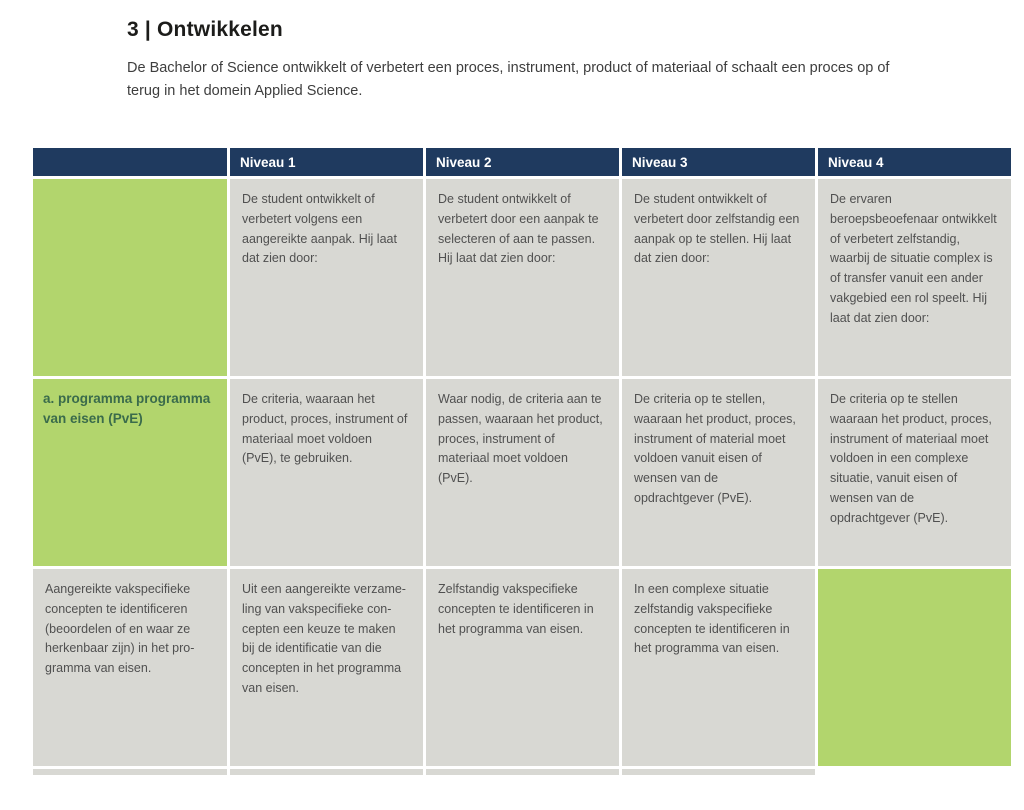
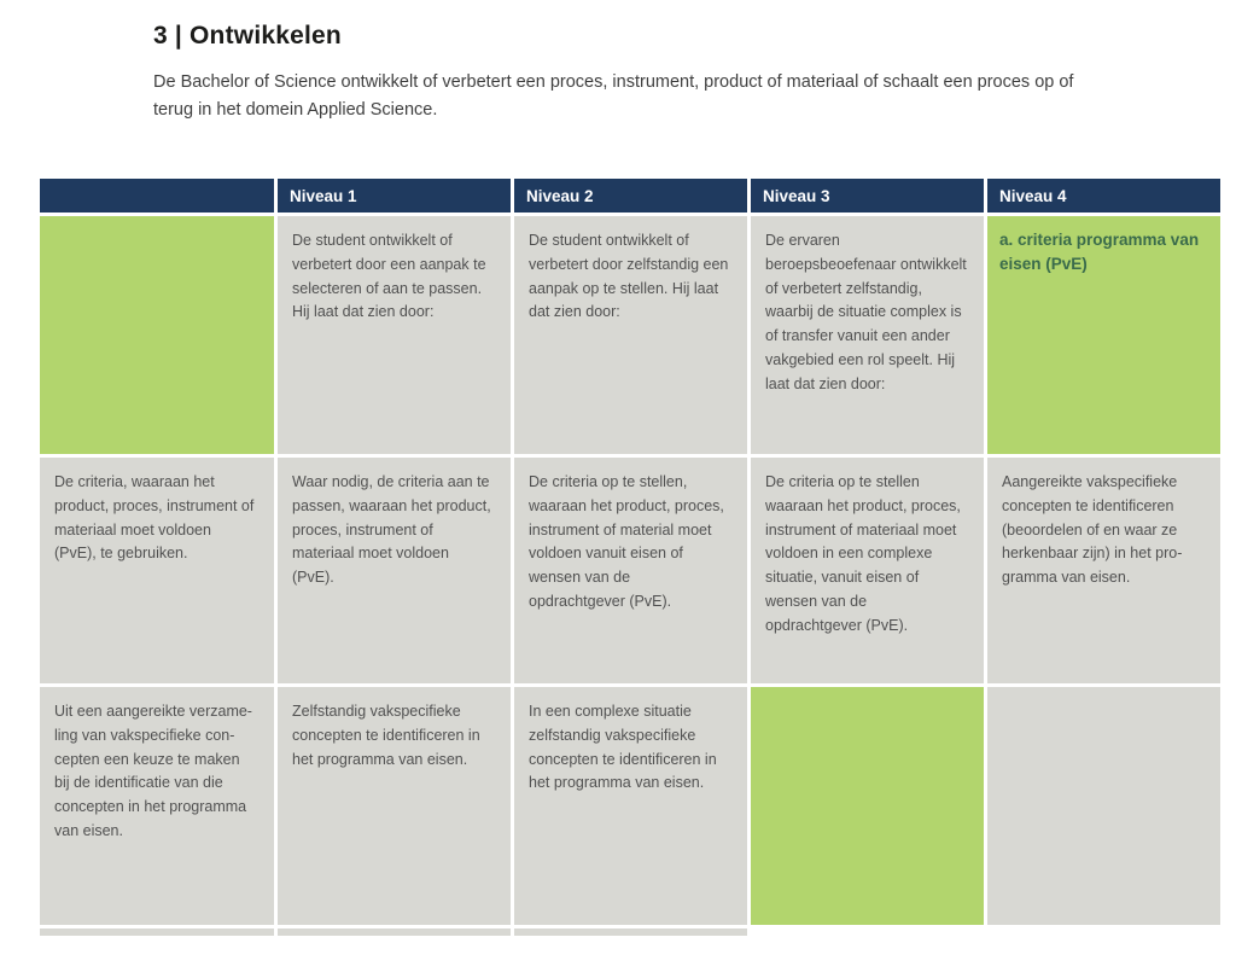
  3 | Ontwikkelen
  De Bachelor of Science ontwikkelt of verbetert een proces, instrument, product of materiaal of schaalt een proces op of terug in het domein Applied Science.
  Niveau 1
  Niveau 2
  Niveau 3
  Niveau 4
- De student ontwikkelt of verbetert volgens een aangereikte aanpak. Hij laat dat zien door:
  De student ontwikkelt of verbetert door een aanpak te selecteren of aan te passen. Hij laat dat zien door:
  De student ontwikkelt of verbetert door zelfstandig een aanpak op te stellen. Hij laat dat zien door:
  De ervaren beroepsbeoefenaar ontwikkelt of verbetert zelfstandig, waarbij de situatie complex is of transfer vanuit een ander vakgebied een rol speelt. Hij laat dat zien door:
- a. programma programma van eisen (PvE)
+ a. criteria programma van eisen (PvE)
  De criteria, waaraan het product, proces, instrument of materiaal moet voldoen (PvE), te gebruiken.
  Waar nodig, de criteria aan te passen, waaraan het product, proces, instrument of materiaal moet voldoen (PvE).
  De criteria op te stellen, waaraan het product, proces, instrument of material moet voldoen vanuit eisen of wensen van de opdrachtgever (PvE).
  De criteria op te stellen waaraan het product, proces, instrument of materiaal moet voldoen in een complexe situatie, vanuit eisen of wensen van de opdrachtgever (PvE).
  Aangereikte vakspecifieke concepten te identificeren (beoordelen of en waar ze herkenbaar zijn) in het pro-gramma van eisen.
  Uit een aangereikte verzame-ling van vakspecifieke con-cepten een keuze te maken bij de identificatie van die concepten in het programma van eisen.
  Zelfstandig vakspecifieke concepten te identificeren in het programma van eisen.
  In een complexe situatie zelfstandig vakspecifieke concepten te identificeren in het programma van eisen.
